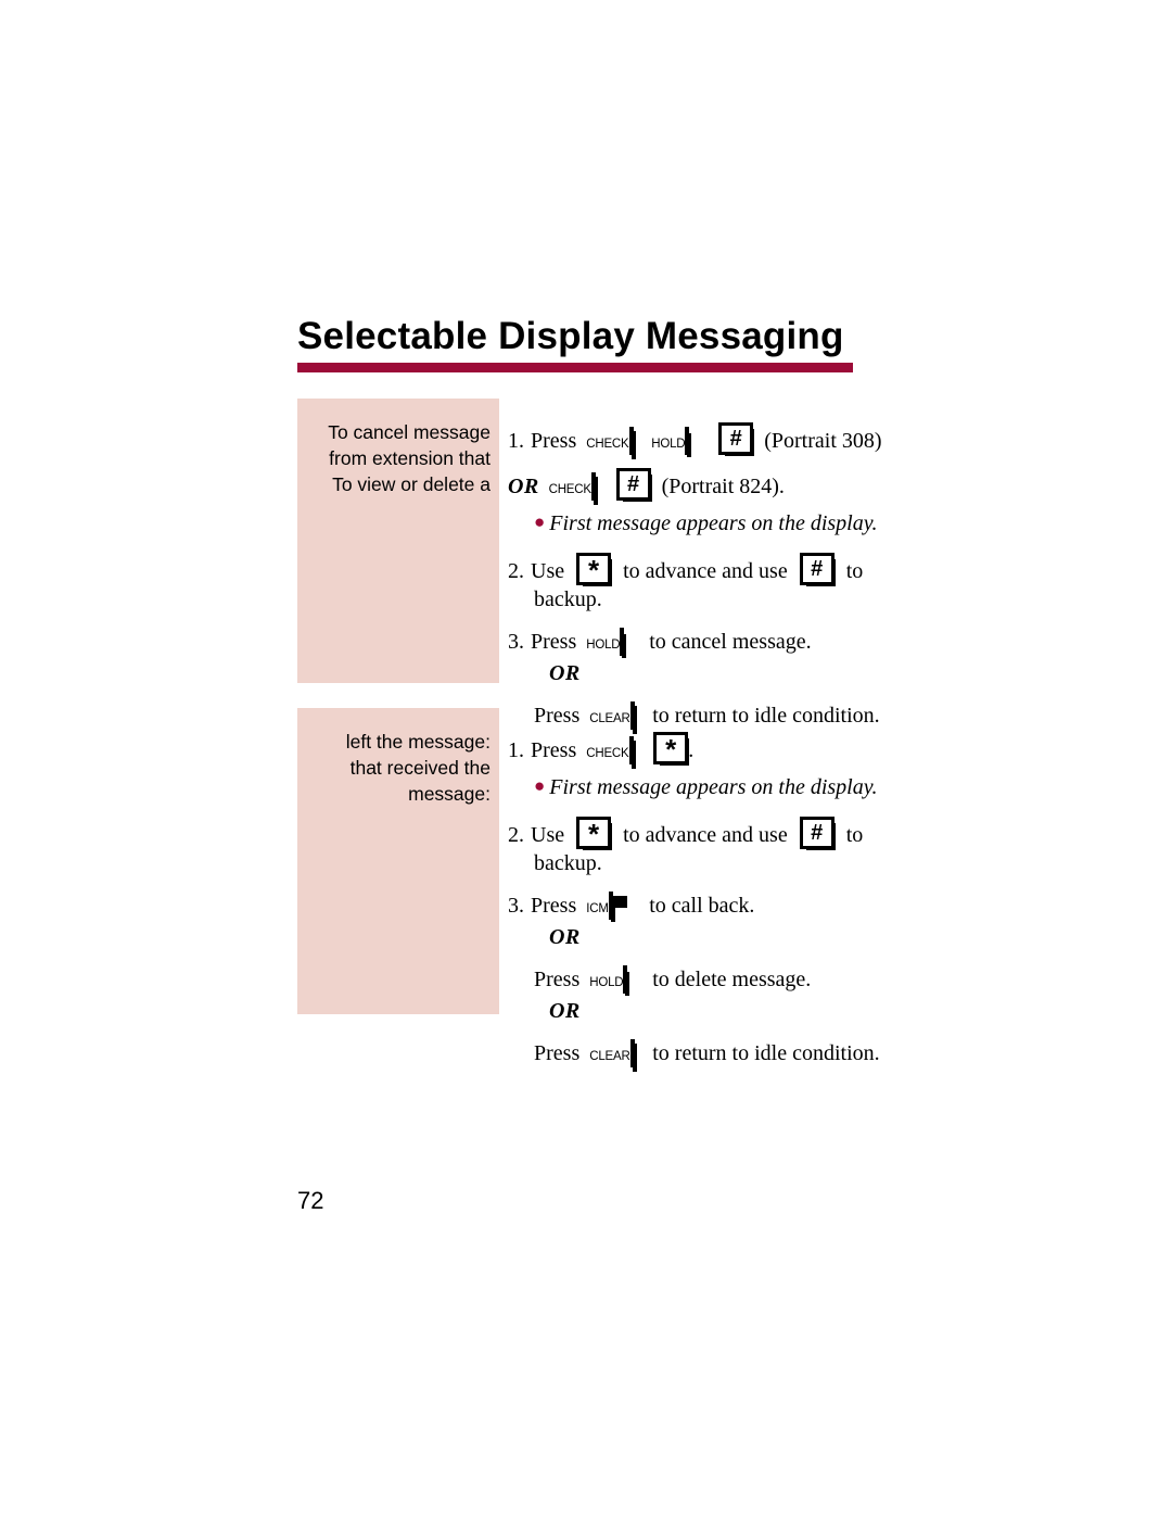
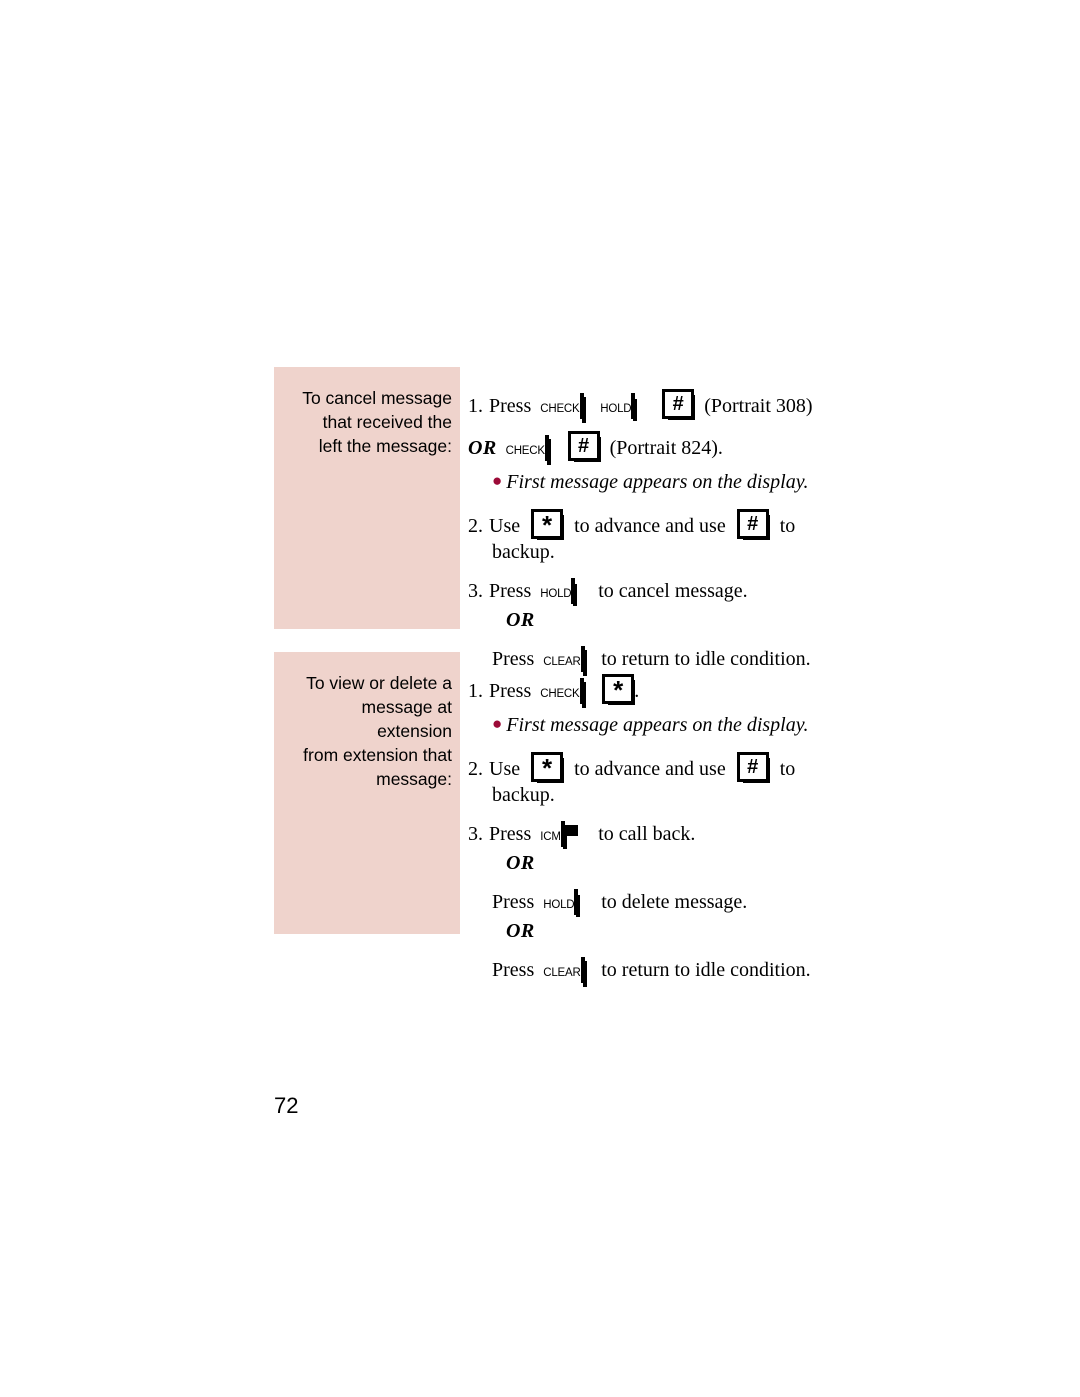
- Selectable Display Messaging
  To cancel message
- from extension that
+ that received the
- To view or delete a
+ left the message:
  1.
  Press
  CHECK
  HOLD
  #
  (Portrait 308)
  OR
  CHECK
  #
  (Portrait 824).
  ● First message appears on the display.
  2.
  Use
  *
  to advance and use
  #
  to
  backup.
  3.
  Press
  HOLD
  to cancel message.
  OR
  Press
  CLEAR
  to return to idle condition.
- left the message:
+ To view or delete a
+ message at extension
- that received the
+ from extension that
  message:
  1.
  Press
  CHECK
  *
  .
  ● First message appears on the display.
  2.
  Use
  *
  to advance and use
  #
  to
  backup.
  3.
  Press
  ICM
  to call back.
  OR
  Press
  HOLD
  to delete message.
  OR
  Press
  CLEAR
  to return to idle condition.
  72
